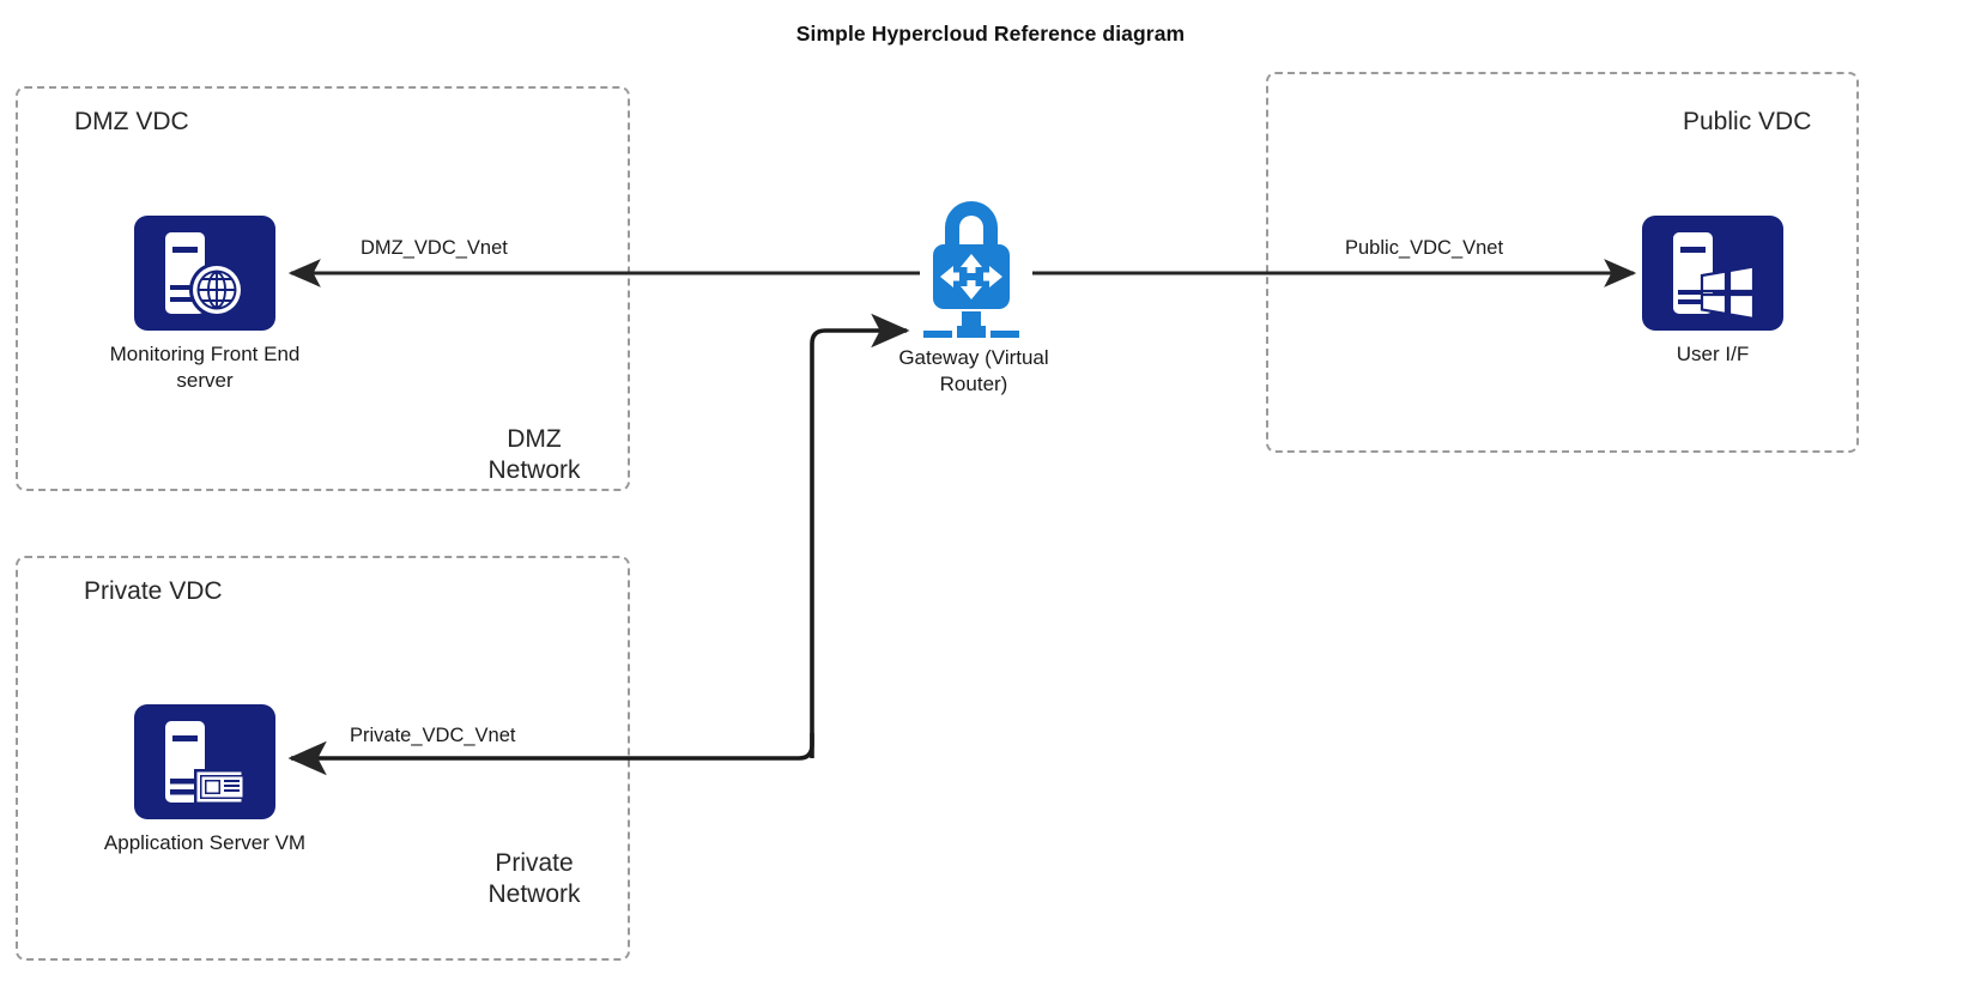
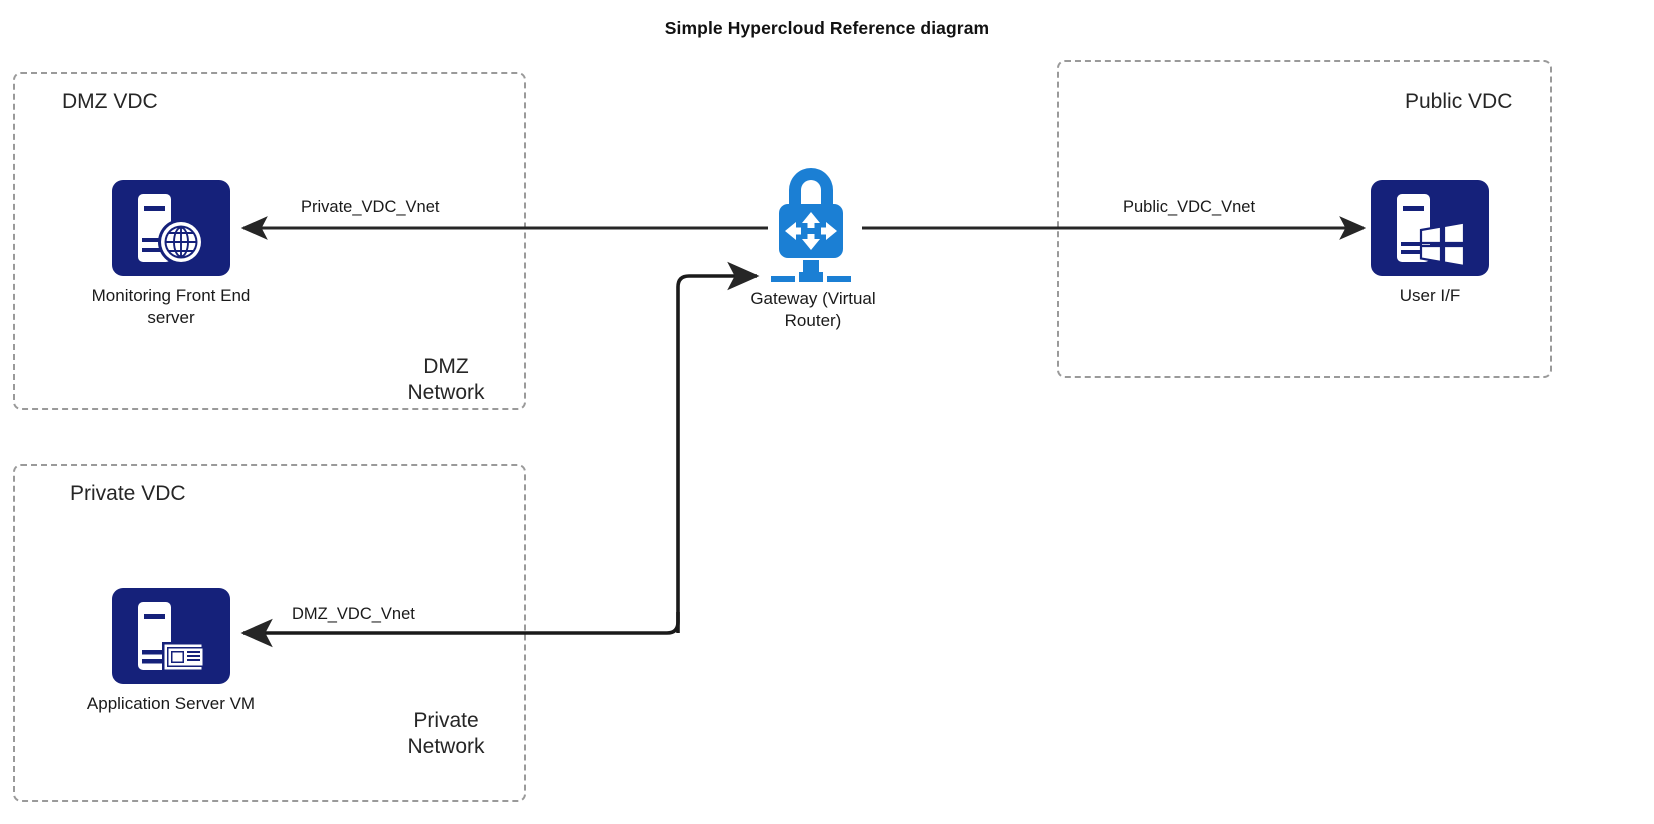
  Simple Hypercloud Reference diagram
  DMZ VDC
  DMZ
  Network
  Monitoring Front End
  server
  Private VDC
  Private
  Network
  Application Server VM
  Public VDC
  User I/F
  Gateway (Virtual
  Router)
- DMZ_VDC_Vnet
+ Private_VDC_Vnet
  Public_VDC_Vnet
- Private_VDC_Vnet
+ DMZ_VDC_Vnet
